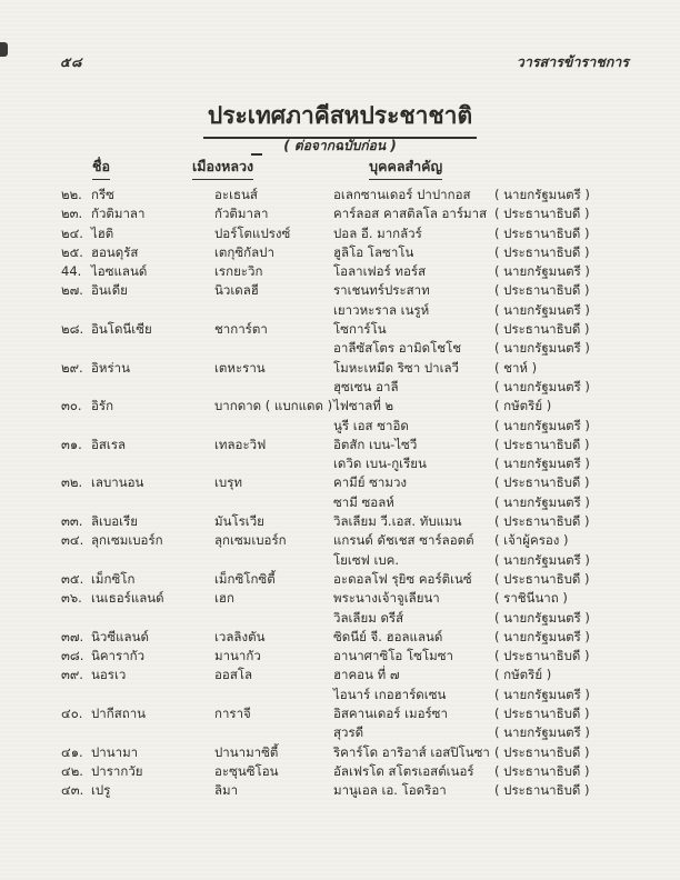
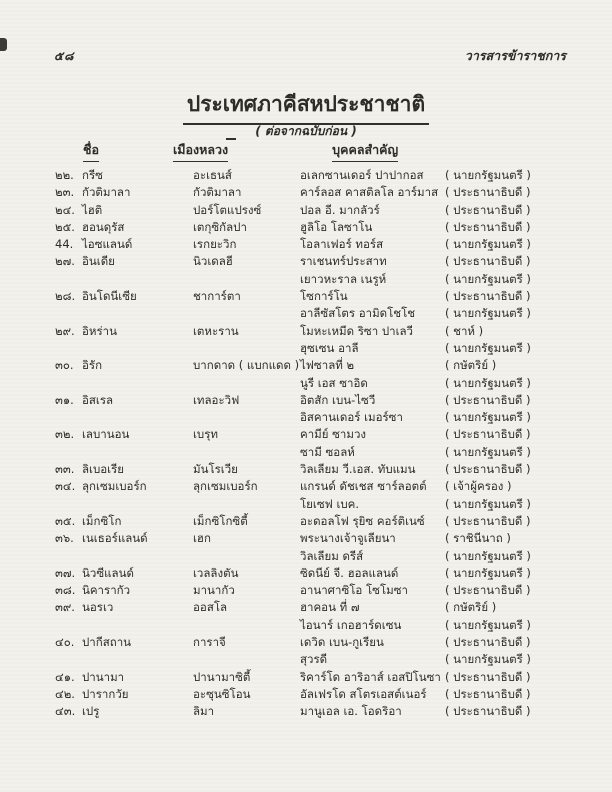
  ๕๘
  วารสารข้าราชการ
  ประเทศภาคีสหประชาชาติ
  ( ต่อจากฉบับก่อน )
  ชื่อ
  เมืองหลวง
  บุคคลสำคัญ
  ๒๒.
  กรีซ
  อะเธนส์
  อเลกซานเดอร์ ปาปากอส
  ( นายกรัฐมนตรี )
  ๒๓.
  กัวติมาลา
  กัวติมาลา
  คาร์ลอส คาสติลโล อาร์มาส
  ( ประธานาธิบดี )
  ๒๔.
  ไฮติ
  ปอร์โตแปรงซ์
  ปอล อี. มากลัวร์
  ( ประธานาธิบดี )
  ๒๕.
  ฮอนดุรัส
  เตกุซิกัลปา
  ฮูลิโอ โลซาโน
  ( ประธานาธิบดี )
  44.
  ไอซแลนด์
  เรกยะวิก
  โอลาเฟอร์ ทอร์ส
  ( นายกรัฐมนตรี )
  ๒๗.
  อินเดีย
  นิวเดลฮี
  ราเชนทร์ประสาท
  ( ประธานาธิบดี )
  เยาวหะราล เนรูห์
  ( นายกรัฐมนตรี )
  ๒๘.
  อินโดนีเซีย
  ชาการ์ตา
  โซการ์โน
  ( ประธานาธิบดี )
  อาลีซัสโตร อามิดโชโช
  ( นายกรัฐมนตรี )
  ๒๙.
  อิหร่าน
  เตหะราน
  โมหะเหมีด ริซา ปาเลวี
  ( ชาห์ )
  ฮุซเซน อาลี
  ( นายกรัฐมนตรี )
  ๓๐.
  อิรัก
  บากดาด ( แบกแดด )
  ไฟซาลที่ ๒
  ( กษัตริย์ )
  นูรี เอส ซาอิด
  ( นายกรัฐมนตรี )
  ๓๑.
  อิสเรล
  เทลอะวิฟ
  อิตสัก เบน-ไซวี
  ( ประธานาธิบดี )
- เดวิด เบน-กูเรียน
+ อิสคานเดอร์ เมอร์ซา
  ( นายกรัฐมนตรี )
  ๓๒.
  เลบานอน
  เบรุท
  คามีย์ ซามวง
  ( ประธานาธิบดี )
  ซามี ซอลห์
  ( นายกรัฐมนตรี )
  ๓๓.
  ลิเบอเรีย
  มันโรเวีย
  วิลเลียม วี.เอส. ทับแมน
  ( ประธานาธิบดี )
  ๓๔.
  ลุกเซมเบอร์ก
  ลุกเซมเบอร์ก
  แกรนด์ ดัชเชส ซาร์ลอตต์
  ( เจ้าผู้ครอง )
  โยเซฟ เบค.
  ( นายกรัฐมนตรี )
  ๓๕.
  เม็กซิโก
  เม็กซิโกซิตี้
  อะดอลโฟ รุยิซ คอร์ติเนซ์
  ( ประธานาธิบดี )
  ๓๖.
  เนเธอร์แลนด์
  เฮก
  พระนางเจ้าจูเลียนา
  ( ราชินีนาถ )
  วิลเลียม ดรีส์
  ( นายกรัฐมนตรี )
  ๓๗.
  นิวซีแลนด์
  เวลลิงตัน
  ซิดนีย์ จี. ฮอลแลนด์
  ( นายกรัฐมนตรี )
  ๓๘.
  นิคารากัว
  มานากัว
  อานาศาซิโอ โซโมซา
  ( ประธานาธิบดี )
  ๓๙.
  นอรเว
  ออสโล
  ฮาคอน ที่ ๗
  ( กษัตริย์ )
  ไอนาร์ เกอฮาร์ดเซน
  ( นายกรัฐมนตรี )
  ๔๐.
  ปากีสถาน
  การาจี
- อิสคานเดอร์ เมอร์ซา
+ เดวิด เบน-กูเรียน
  ( ประธานาธิบดี )
  สุวรดี
  ( นายกรัฐมนตรี )
  ๔๑.
  ปานามา
  ปานามาซิตี้
  ริคาร์โด อาริอาส์ เอสปิโนซา
  ( ประธานาธิบดี )
  ๔๒.
  ปารากวัย
  อะซุนซิโอน
  อัลเฟรโด สโตรเอสต์เนอร์
  ( ประธานาธิบดี )
  ๔๓.
  เปรู
  ลิมา
  มานูเอล เอ. โอดริอา
  ( ประธานาธิบดี )
